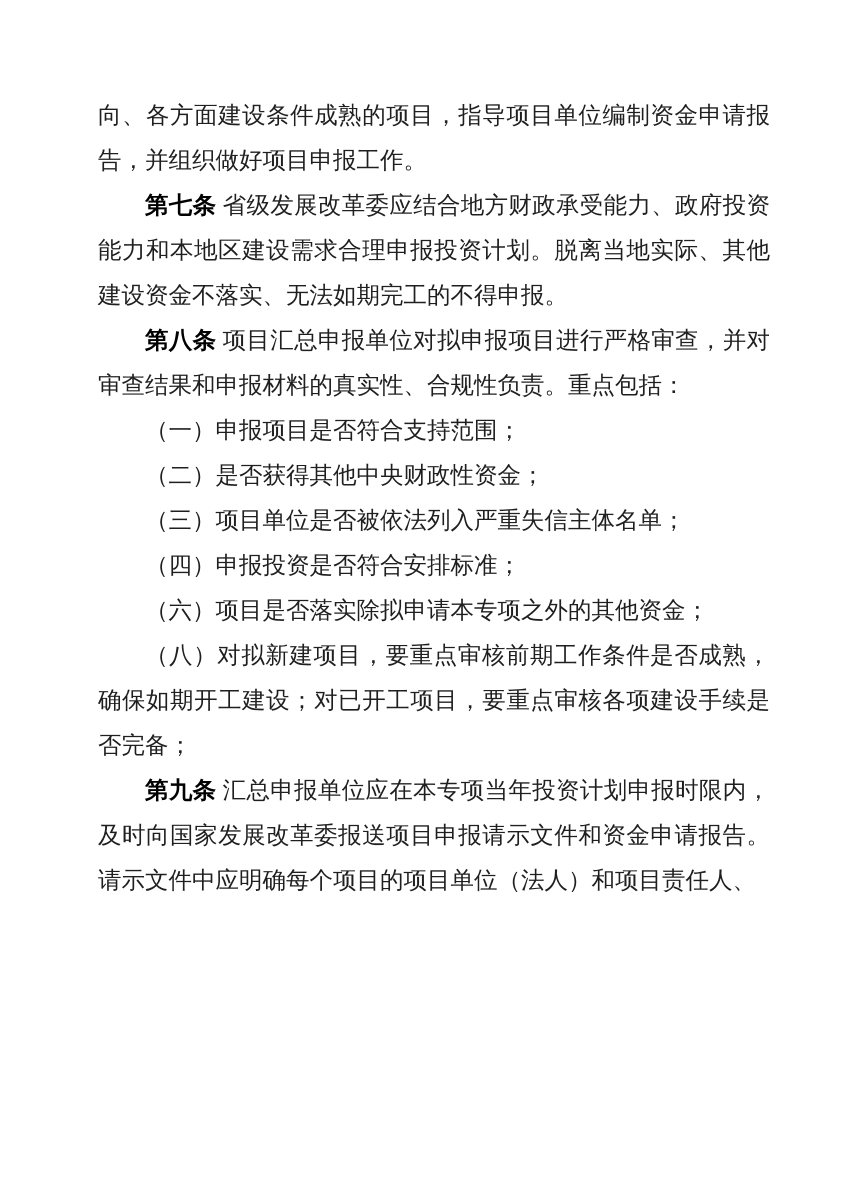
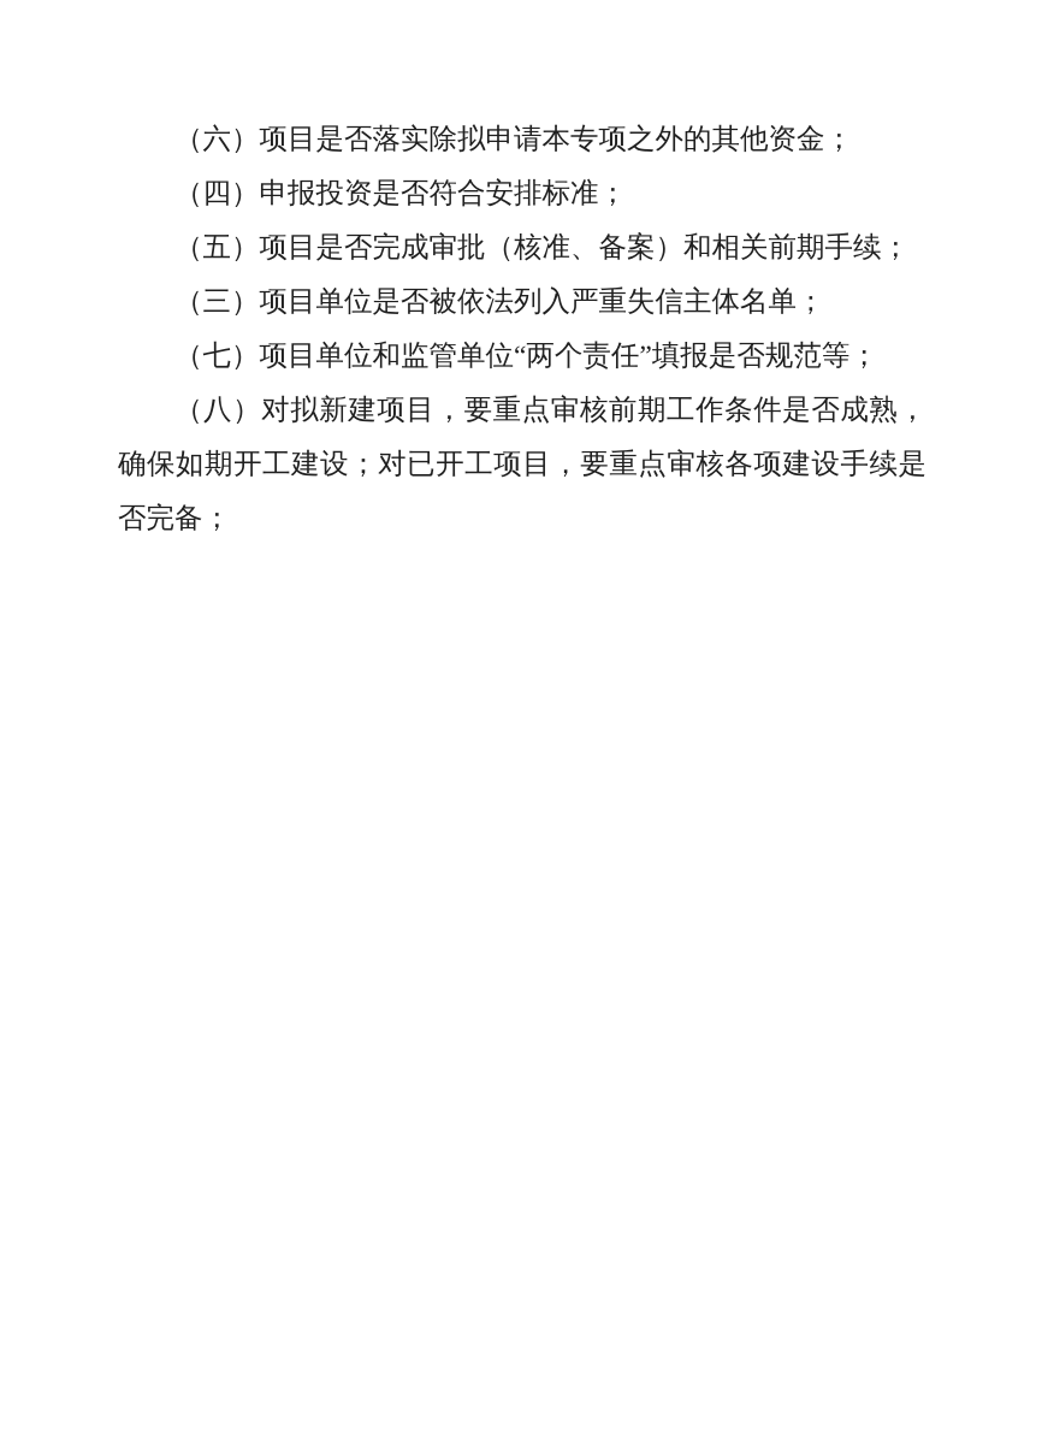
- 向、各方面建设条件成熟的项目，指导项目单位编制资金申请报告，并组织做好项目申报工作。
- 第七条 省级发展改革委应结合地方财政承受能力、政府投资能力和本地区建设需求合理申报投资计划。脱离当地实际、其他建设资金不落实、无法如期完工的不得申报。
- 第八条 项目汇总申报单位对拟申报项目进行严格审查，并对审查结果和申报材料的真实性、合规性负责。重点包括：
- （一）申报项目是否符合支持范围；
- （二）是否获得其他中央财政性资金；
- （三）项目单位是否被依法列入严重失信主体名单；
+ （六）项目是否落实除拟申请本专项之外的其他资金；
  （四）申报投资是否符合安排标准；
+ （五）项目是否完成审批（核准、备案）和相关前期手续；
- （六）项目是否落实除拟申请本专项之外的其他资金；
+ （三）项目单位是否被依法列入严重失信主体名单；
+ （七）项目单位和监管单位“两个责任”填报是否规范等；
  （八）对拟新建项目，要重点审核前期工作条件是否成熟，确保如期开工建设；对已开工项目，要重点审核各项建设手续是否完备；
- 第九条 汇总申报单位应在本专项当年投资计划申报时限内，及时向国家发展改革委报送项目申报请示文件和资金申请报告。请示文件中应明确每个项目的项目单位（法人）和项目责任人、
